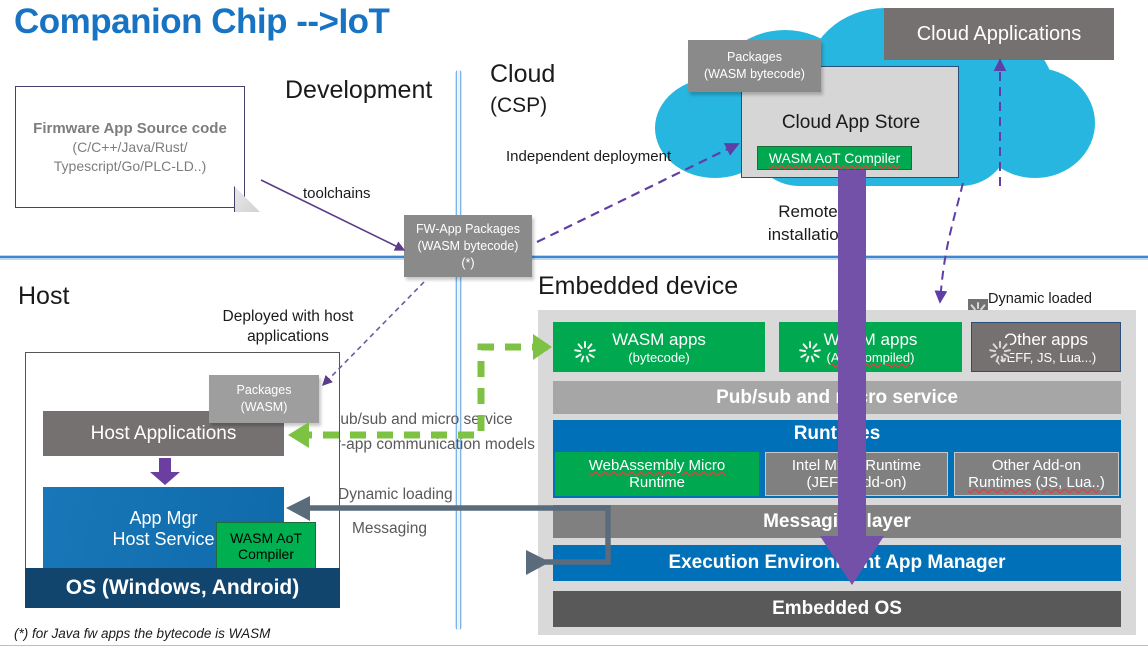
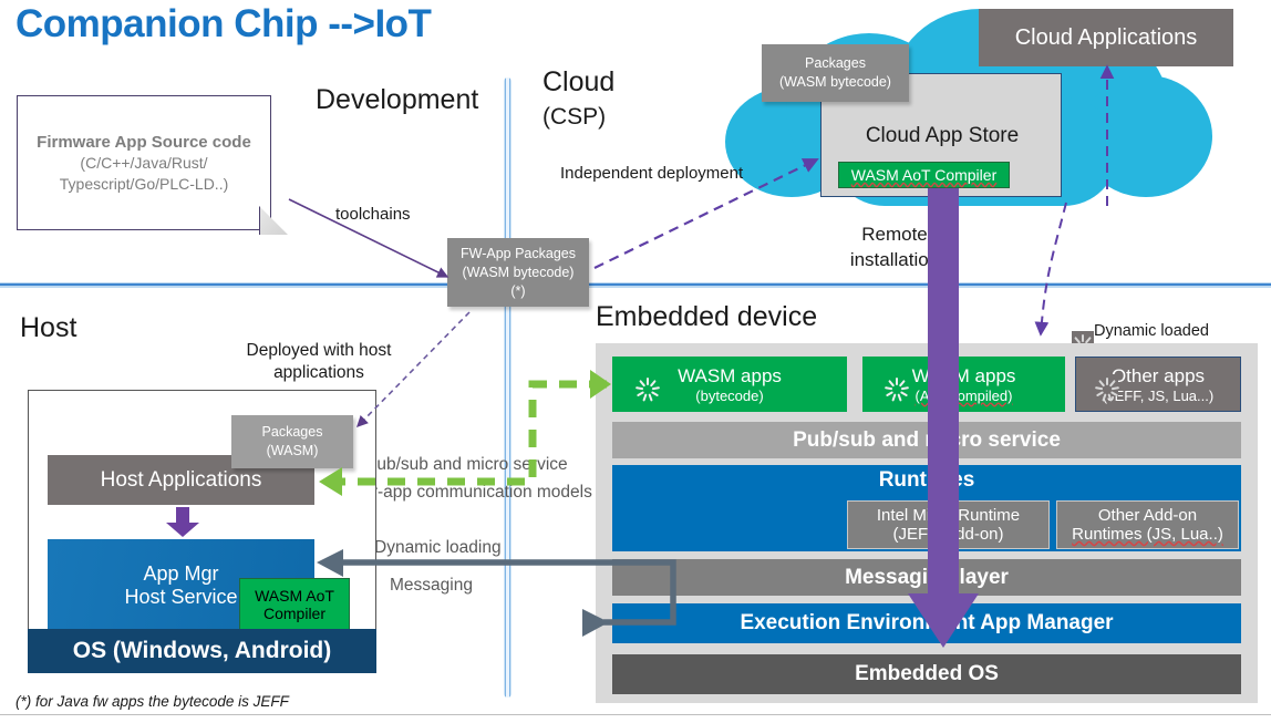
  Companion Chip -->IoT
  Development
  Cloud
  (CSP)
  Host
  Embedded device
  Firmware App Source code
  (C/C++/Java/Rust/
  Typescript/Go/PLC-LD..)
  Cloud Applications
  Cloud App Store
  WASM AoT Compiler
  Packages
  (WASM bytecode)
  FW-App Packages
  (WASM bytecode)
  (*)
  toolchains
  Independent deployment
  Remote
  installatio
  Deployed with host
  applications
  ub/sub and micro sevice
  -app communication models
  Dynamic loading
  Messaging
  Dynamic loaded
  Host Applications
  Packages
  (WASM)
  App Mgr
  Host Service
  WASM AoT
  Compiler
  OS (Windows, Android)
  WASM apps
  (bytecode)
  WM apps
  (Aompiled)
  Other apps
  EFF, JS, Lua...)
  Pub/sub andro service
- WebAssembly Micro
- Runtime
  Intel M Runtime
  (JEFdd-on)
  Other Add-on
  Runtimes (JS, Lua..)
  Messagi layer
  Execution Environnt App Manager
  Embedded OS
- (*) for Java fw apps the bytecode is WASM
+ (*) for Java fw apps the bytecode is JEFF
